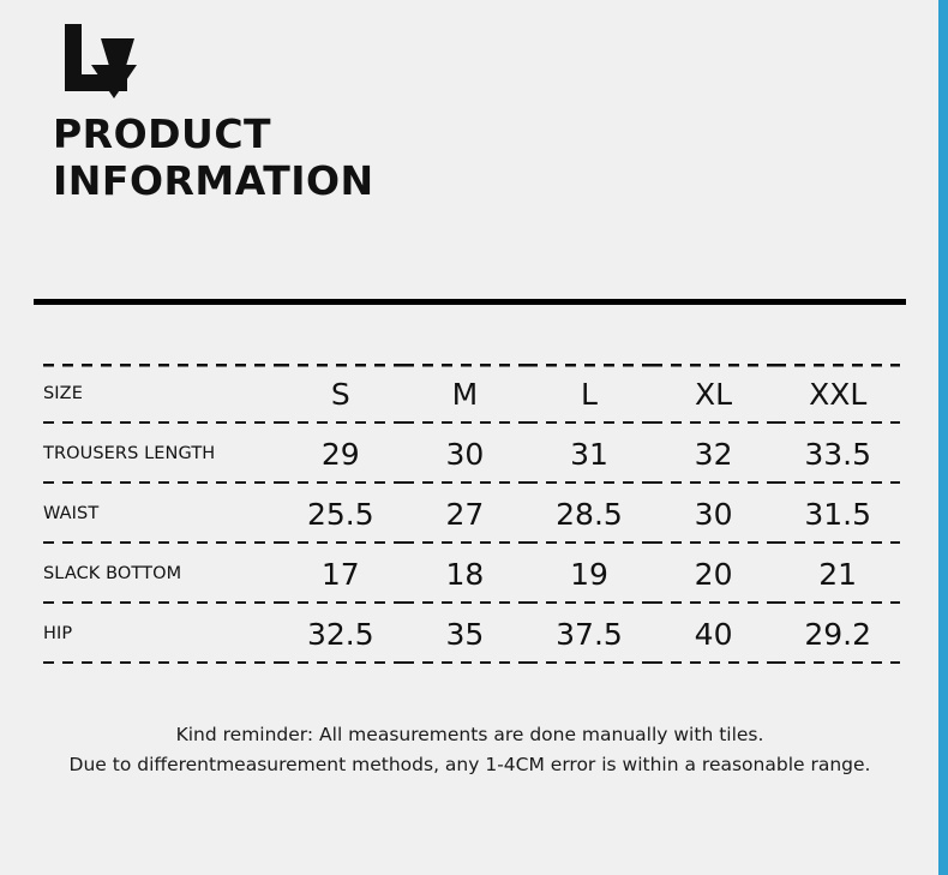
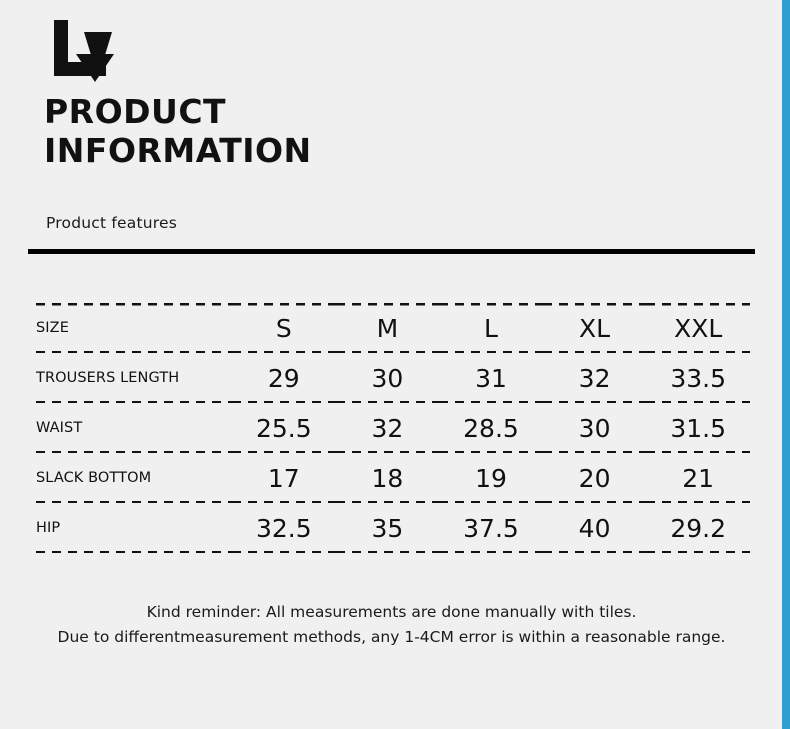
  PRODUCT
  INFORMATION
+ Product features
  SIZE	S	M	L	XL	XXL
  TROUSERS LENGTH	29	30	31	32	33.5
- WAIST	25.5	27	28.5	30	31.5
+ WAIST	25.5	32	28.5	30	31.5
  SLACK BOTTOM	17	18	19	20	21
  HIP	32.5	35	37.5	40	29.2
  Kind reminder: All measurements are done manually with tiles.
  Due to differentmeasurement methods, any 1-4CM error is within a reasonable range.
